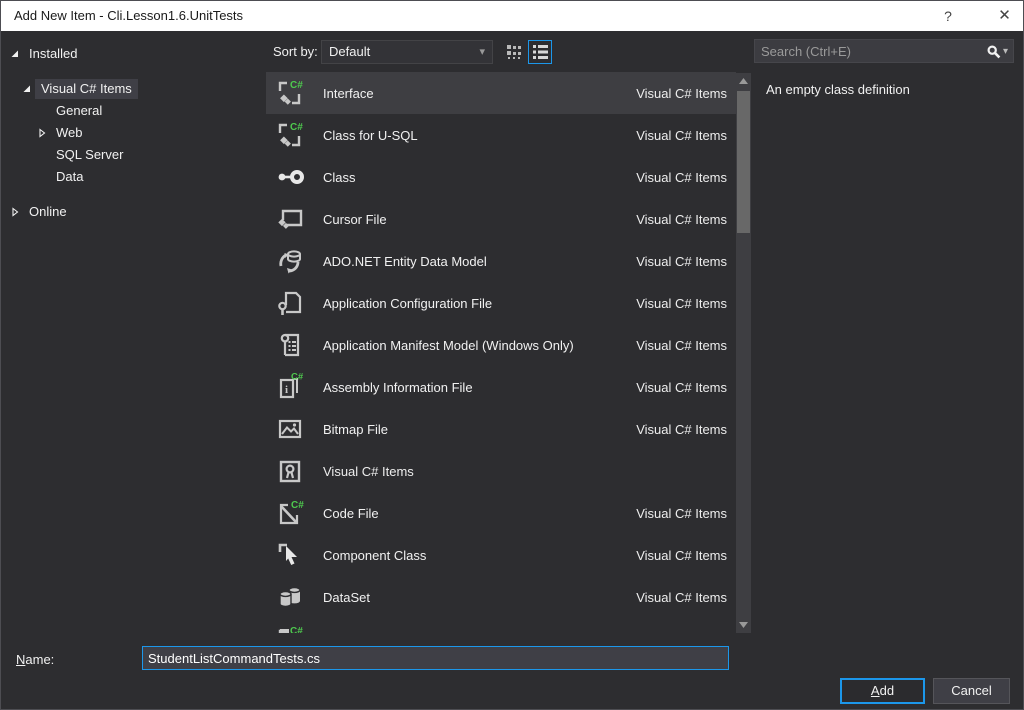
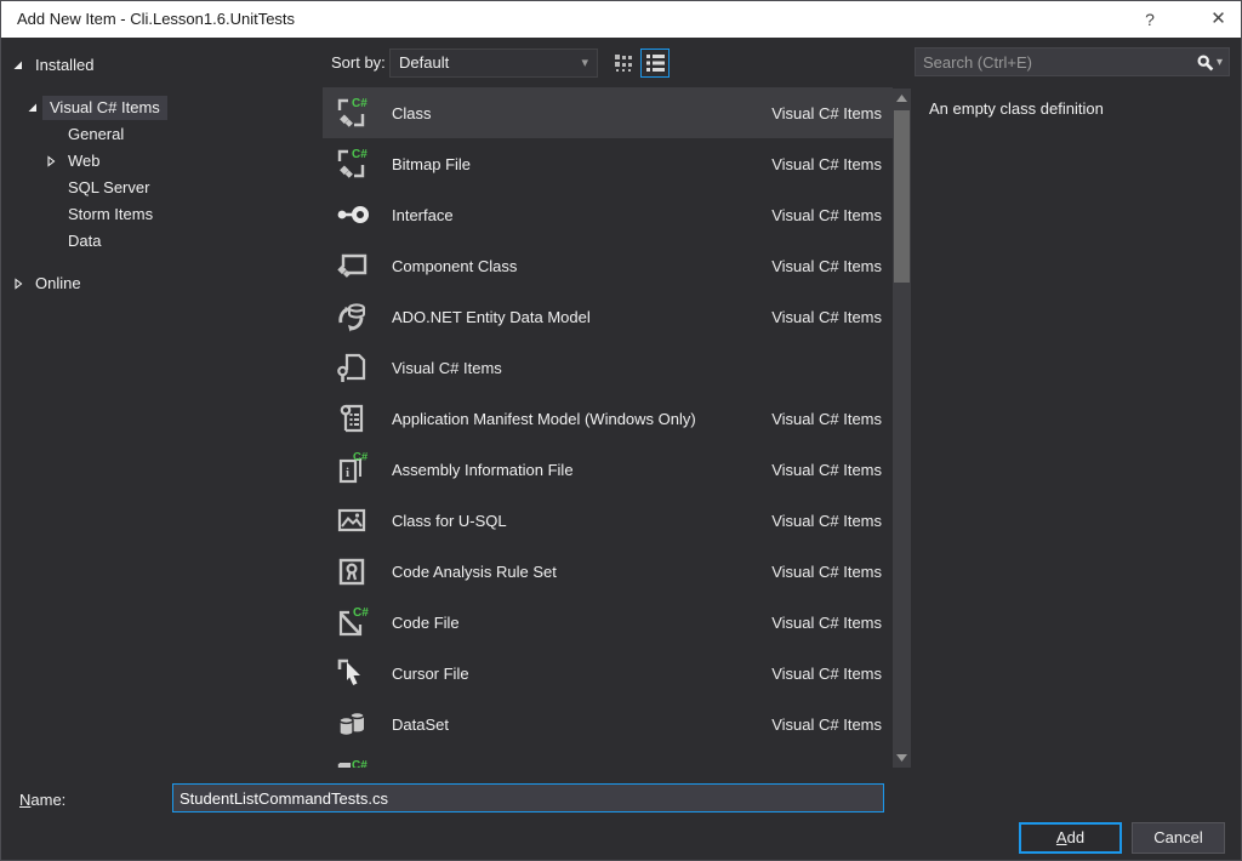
  Add New Item - Cli.Lesson1.6.UnitTests
  ?
  ✕
  Installed
  Visual C# Items
  General
  Web
  SQL Server
+ Storm Items
  Data
  Online
  Sort by:
  Default
  ▾
  C#
- Interface
+ Class
  Visual C# Items
  C#
- Class for U-SQL
+ Bitmap File
  Visual C# Items
- Class
+ Interface
  Visual C# Items
- Cursor File
+ Component Class
  Visual C# Items
  ADO.NET Entity Data Model
  Visual C# Items
- Application Configuration File
  Visual C# Items
  Application Manifest Model (Windows Only)
  Visual C# Items
  i
  C#
  Assembly Information File
  Visual C# Items
- Bitmap File
+ Class for U-SQL
  Visual C# Items
+ Code Analysis Rule Set
  Visual C# Items
  C#
  Code File
  Visual C# Items
- Component Class
+ Cursor File
  Visual C# Items
  DataSet
  Visual C# Items
  C#
  Search (Ctrl+E)
  ▾
  An empty class definition
  Name:
  StudentListCommandTests.cs
  Add
  Cancel
